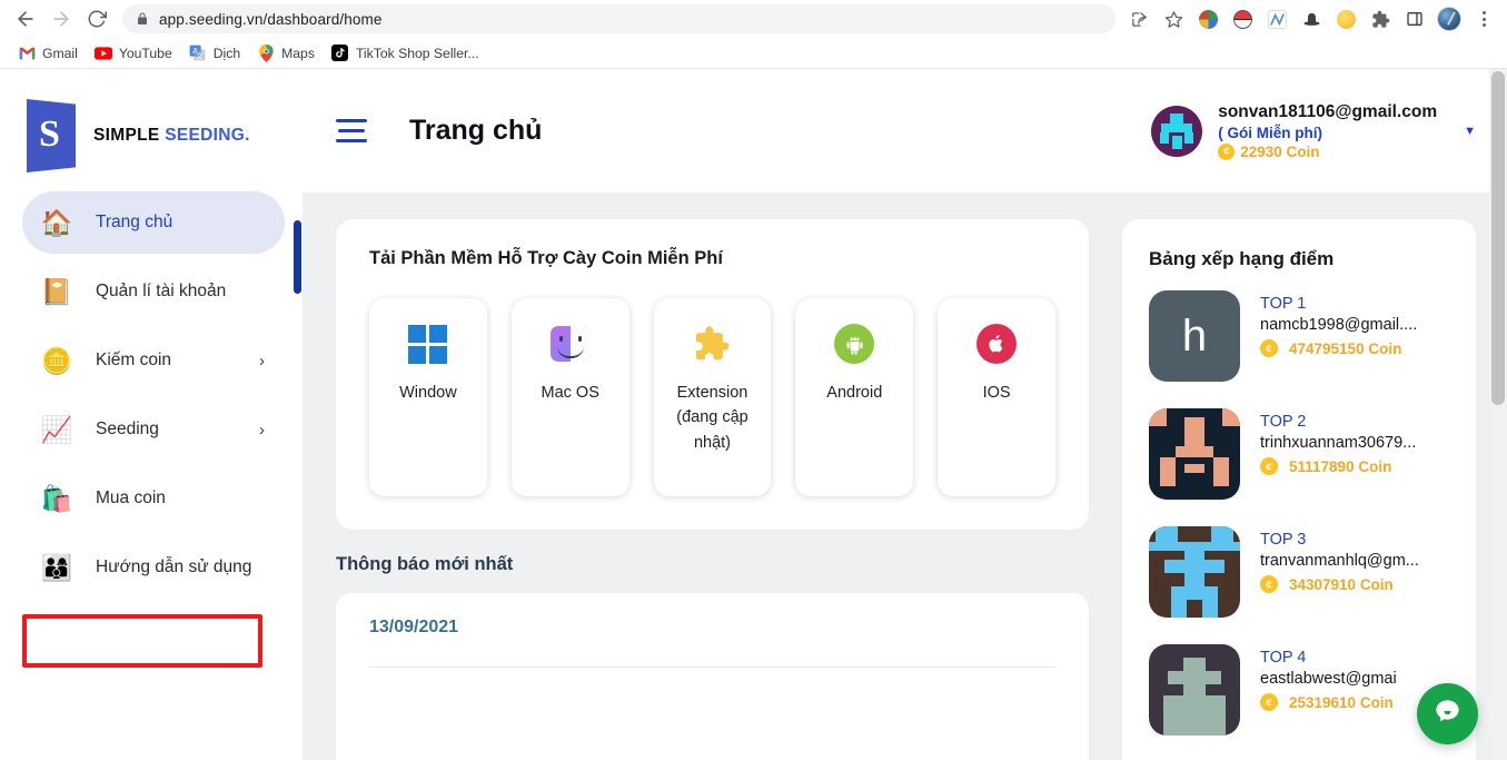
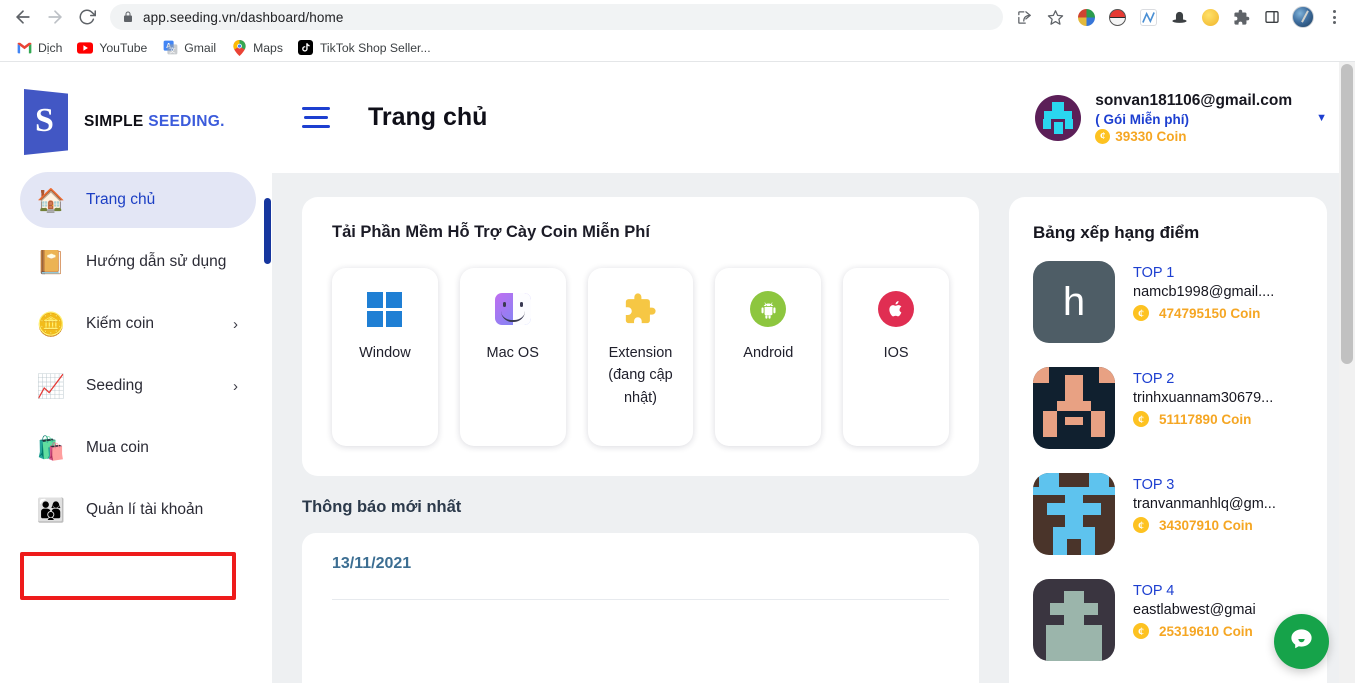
  app.seeding.vn/dashboard/home
- Gmail
+ Dịch
  YouTube
- Dịch
+ Gmail
  Maps
  TikTok Shop Seller...
  S
  SIMPLE SEEDING.
  🏠
  Trang chủ
  📔
- Quản lí tài khoản
+ Hướng dẫn sử dụng
  🪙
  Kiếm coin
  ›
  📈
  Seeding
  ›
  🛍️
  Mua coin
  👨‍👩‍👦
- Hướng dẫn sử dụng
+ Quản lí tài khoản
  Trang chủ
  sonvan181106@gmail.com
  ( Gói Miễn phí)
  ¢
- 22930 Coin
+ 39330 Coin
  ▼
  Tải Phần Mềm Hỗ Trợ Cày Coin Miễn Phí
  Window
  Mac OS
  Extension (đang cập nhật)
  Android
  IOS
  Thông báo mới nhất
- 13/09/2021
+ 13/11/2021
  Bảng xếp hạng điểm
  h
  TOP 1
  namcb1998@gmail....
  ¢
  474795150 Coin
  TOP 2
  trinhxuannam30679...
  ¢
  51117890 Coin
  TOP 3
  tranvanmanhlq@gm...
  ¢
  34307910 Coin
  TOP 4
  eastlabwest@gmai
  ¢
  25319610 Coin
